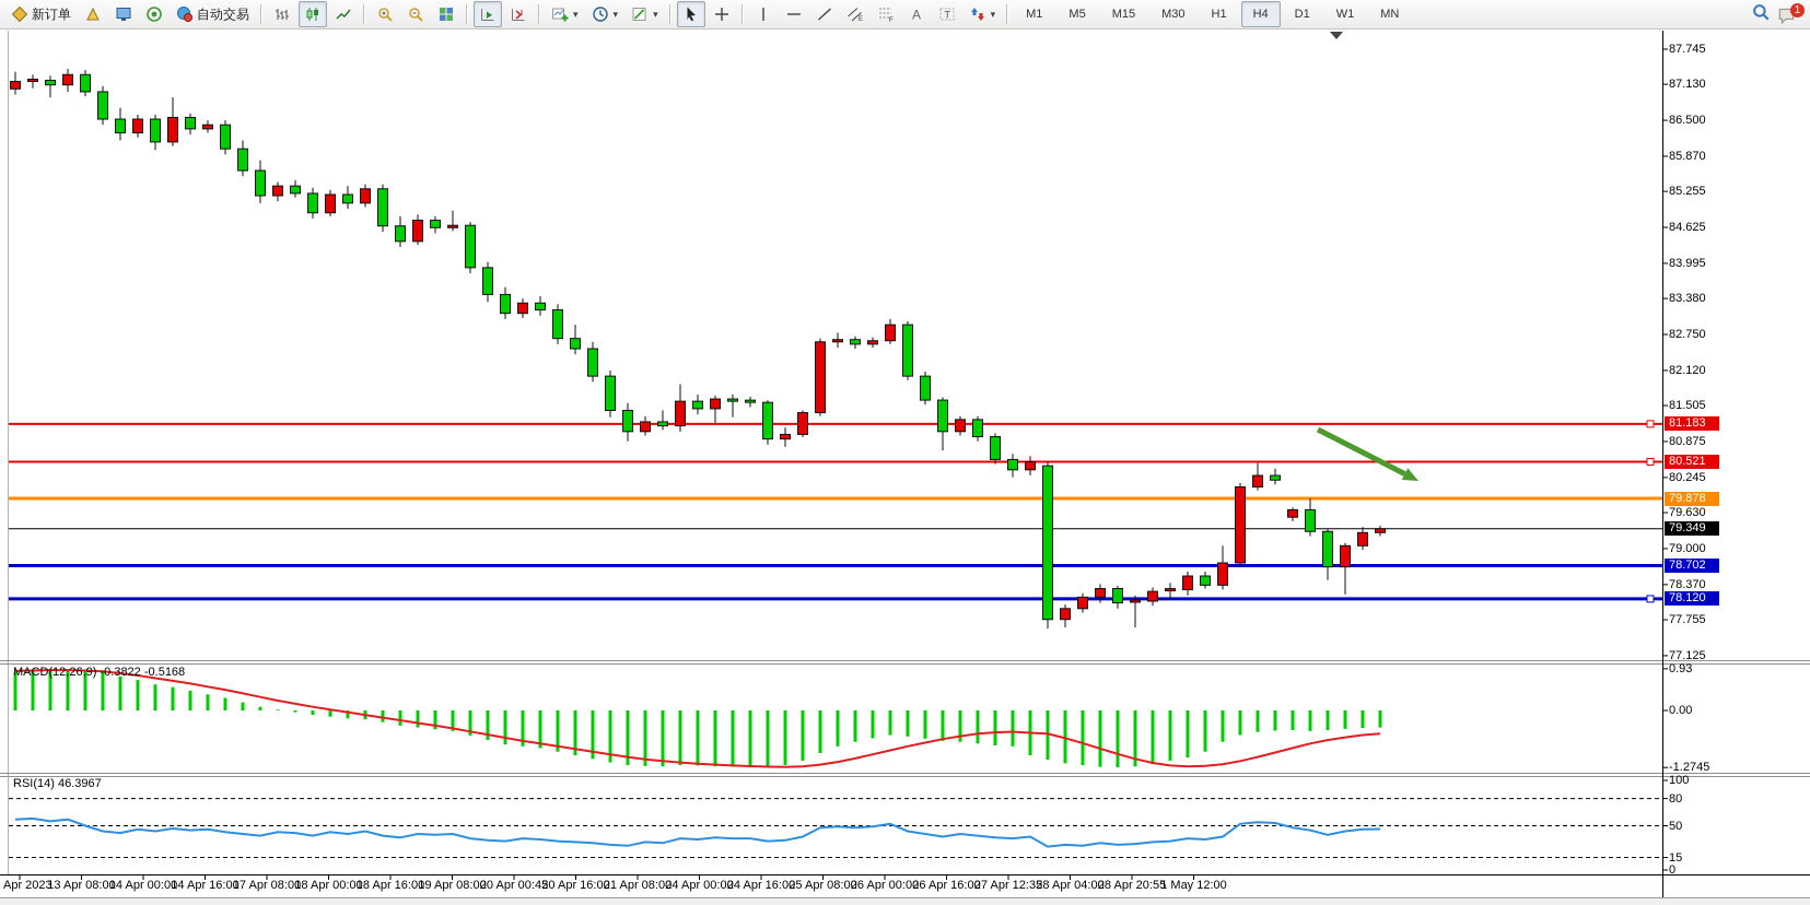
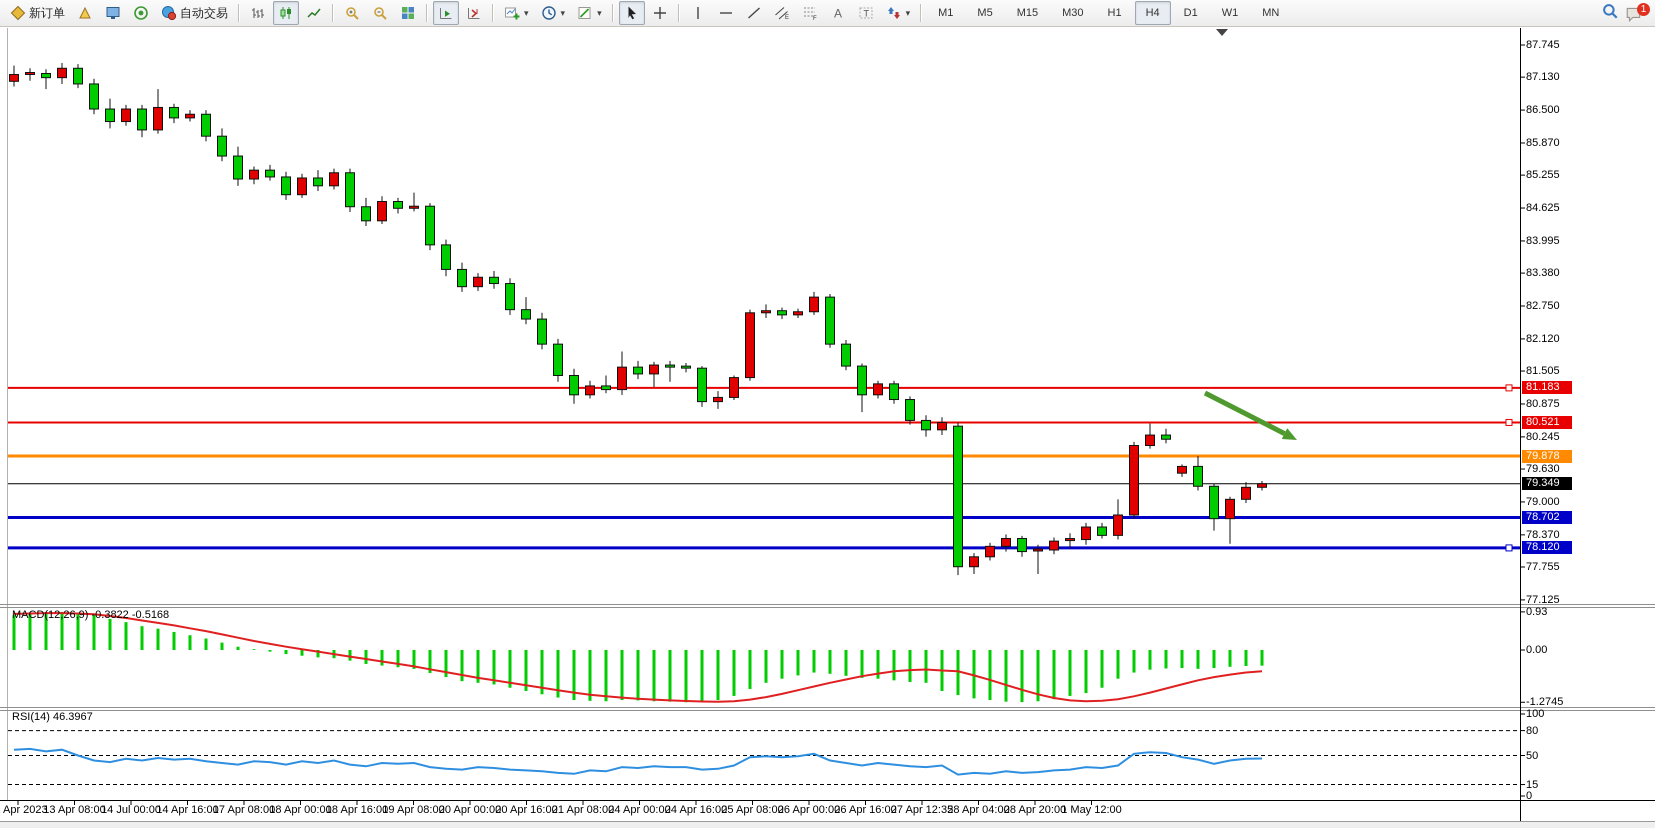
  新订单
  自动交易
  ▾
  ▾
  ▾
  A
  T
  ▾
  M1
  M5
  M15
  M30
  H1
  H4
  D1
  W1
  MN
  1
  87.745
  87.130
  86.500
  85.870
  85.255
  84.625
  83.995
  83.380
  82.750
  82.120
  81.505
  80.875
  80.245
  79.630
  79.000
  78.370
  77.755
  77.125
  81.183
  80.521
  79.878
  78.702
  78.120
  79.349
  0.93
  0.00
  -1.2745
  100
  80
  50
  15
  0
  Apr 2023
  13 Apr 08:00
- 14 Apr 00:00
+ 14 Jul 00:00
  14 Apr 16:00
  17 Apr 08:00
  18 Apr 00:00
  18 Apr 16:00
  19 Apr 08:00
- 20 Apr 00:45
+ 20 Apr 00:00
  20 Apr 16:00
  21 Apr 08:00
  24 Apr 00:00
  24 Apr 16:00
  25 Apr 08:00
  26 Apr 00:00
  26 Apr 16:00
  27 Apr 12:35
  28 Apr 04:00
- 28 Apr 20:55
+ 28 Apr 20:00
  1 May 12:00
  MACD(12,26,9) -0.3822 -0.5168
  RSI(14) 46.3967
